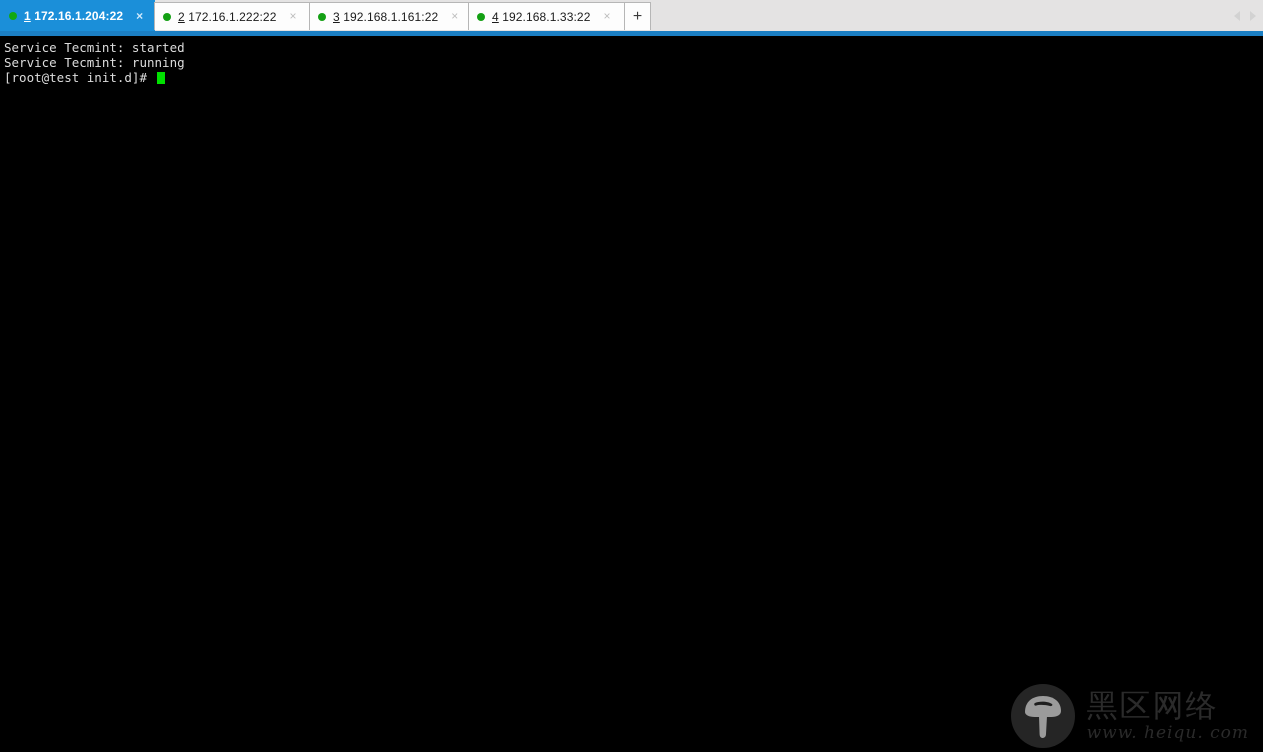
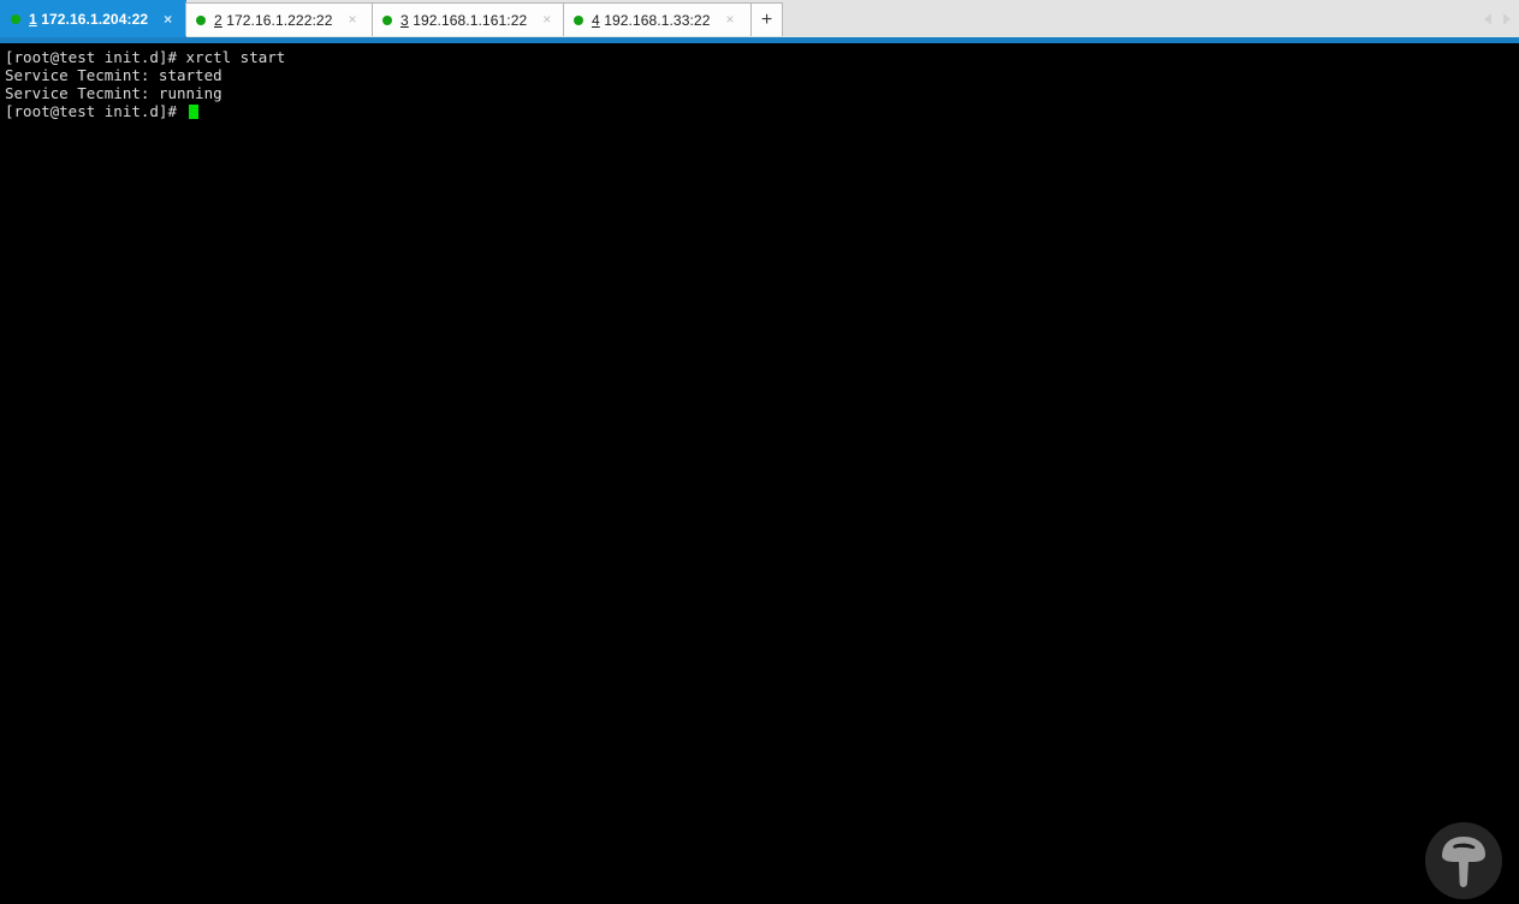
  1 172.16.1.204:22
  ×
  2 172.16.1.222:22
  ×
  3 192.168.1.161:22
  ×
  4 192.168.1.33:22
  ×
  +
+ [root@test init.d]# xrctl start
  Service Tecmint: started
  Service Tecmint: running
  [root@test init.d]#
- 黑区网络
- www. heiqu. com
